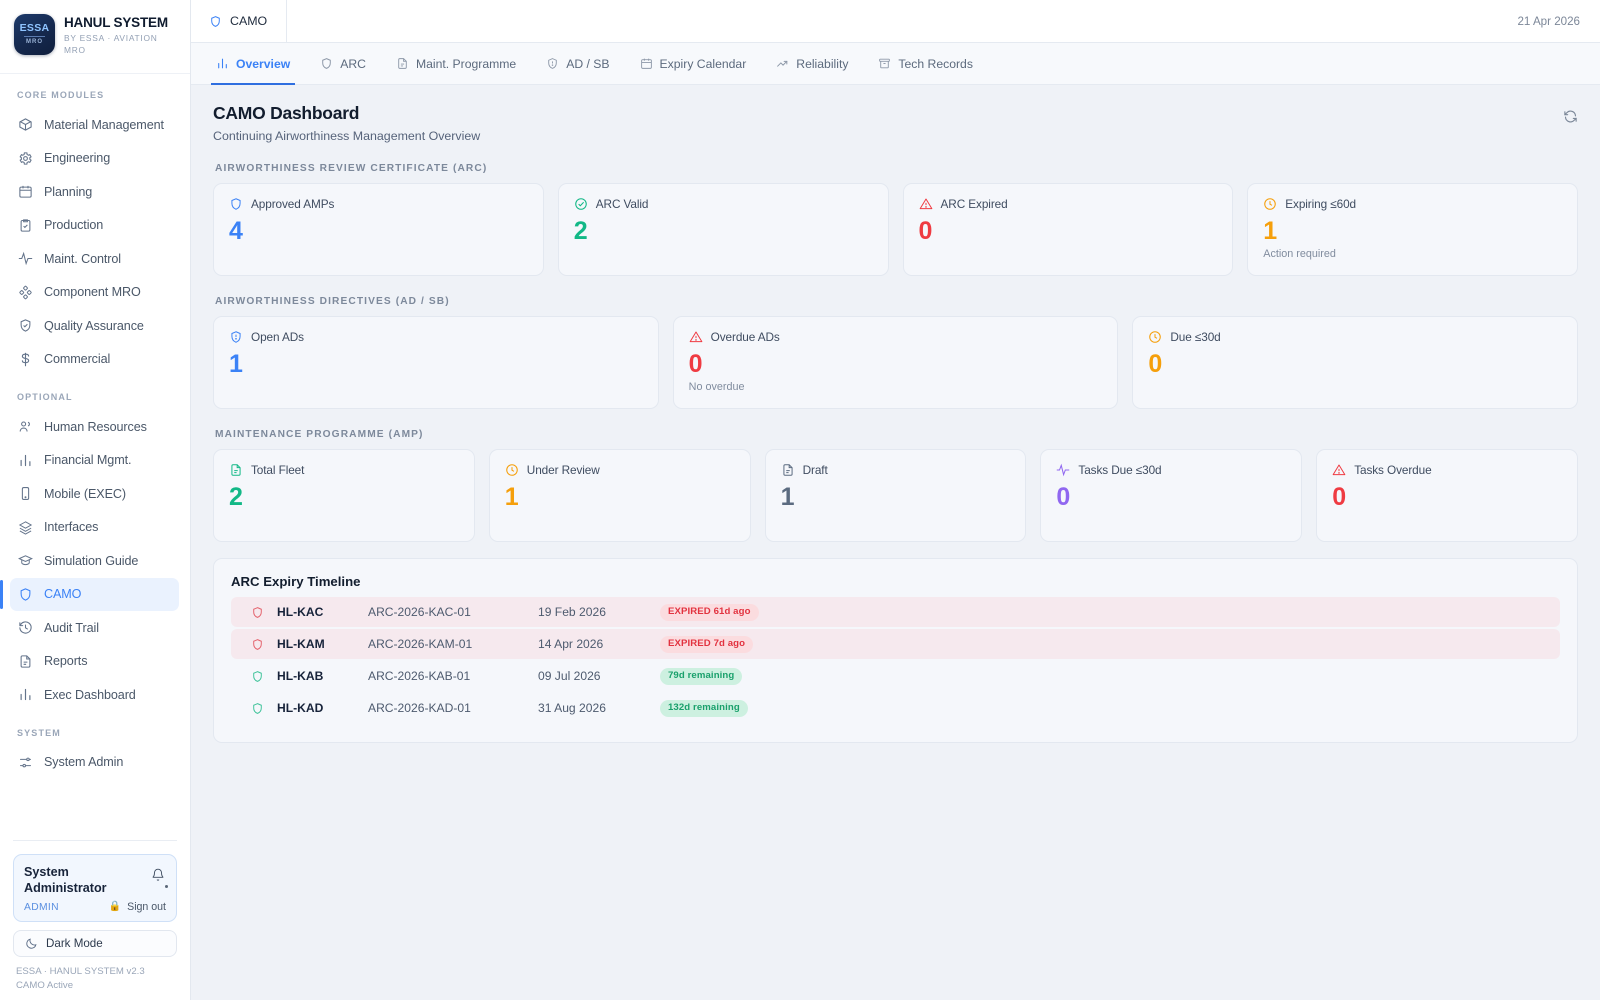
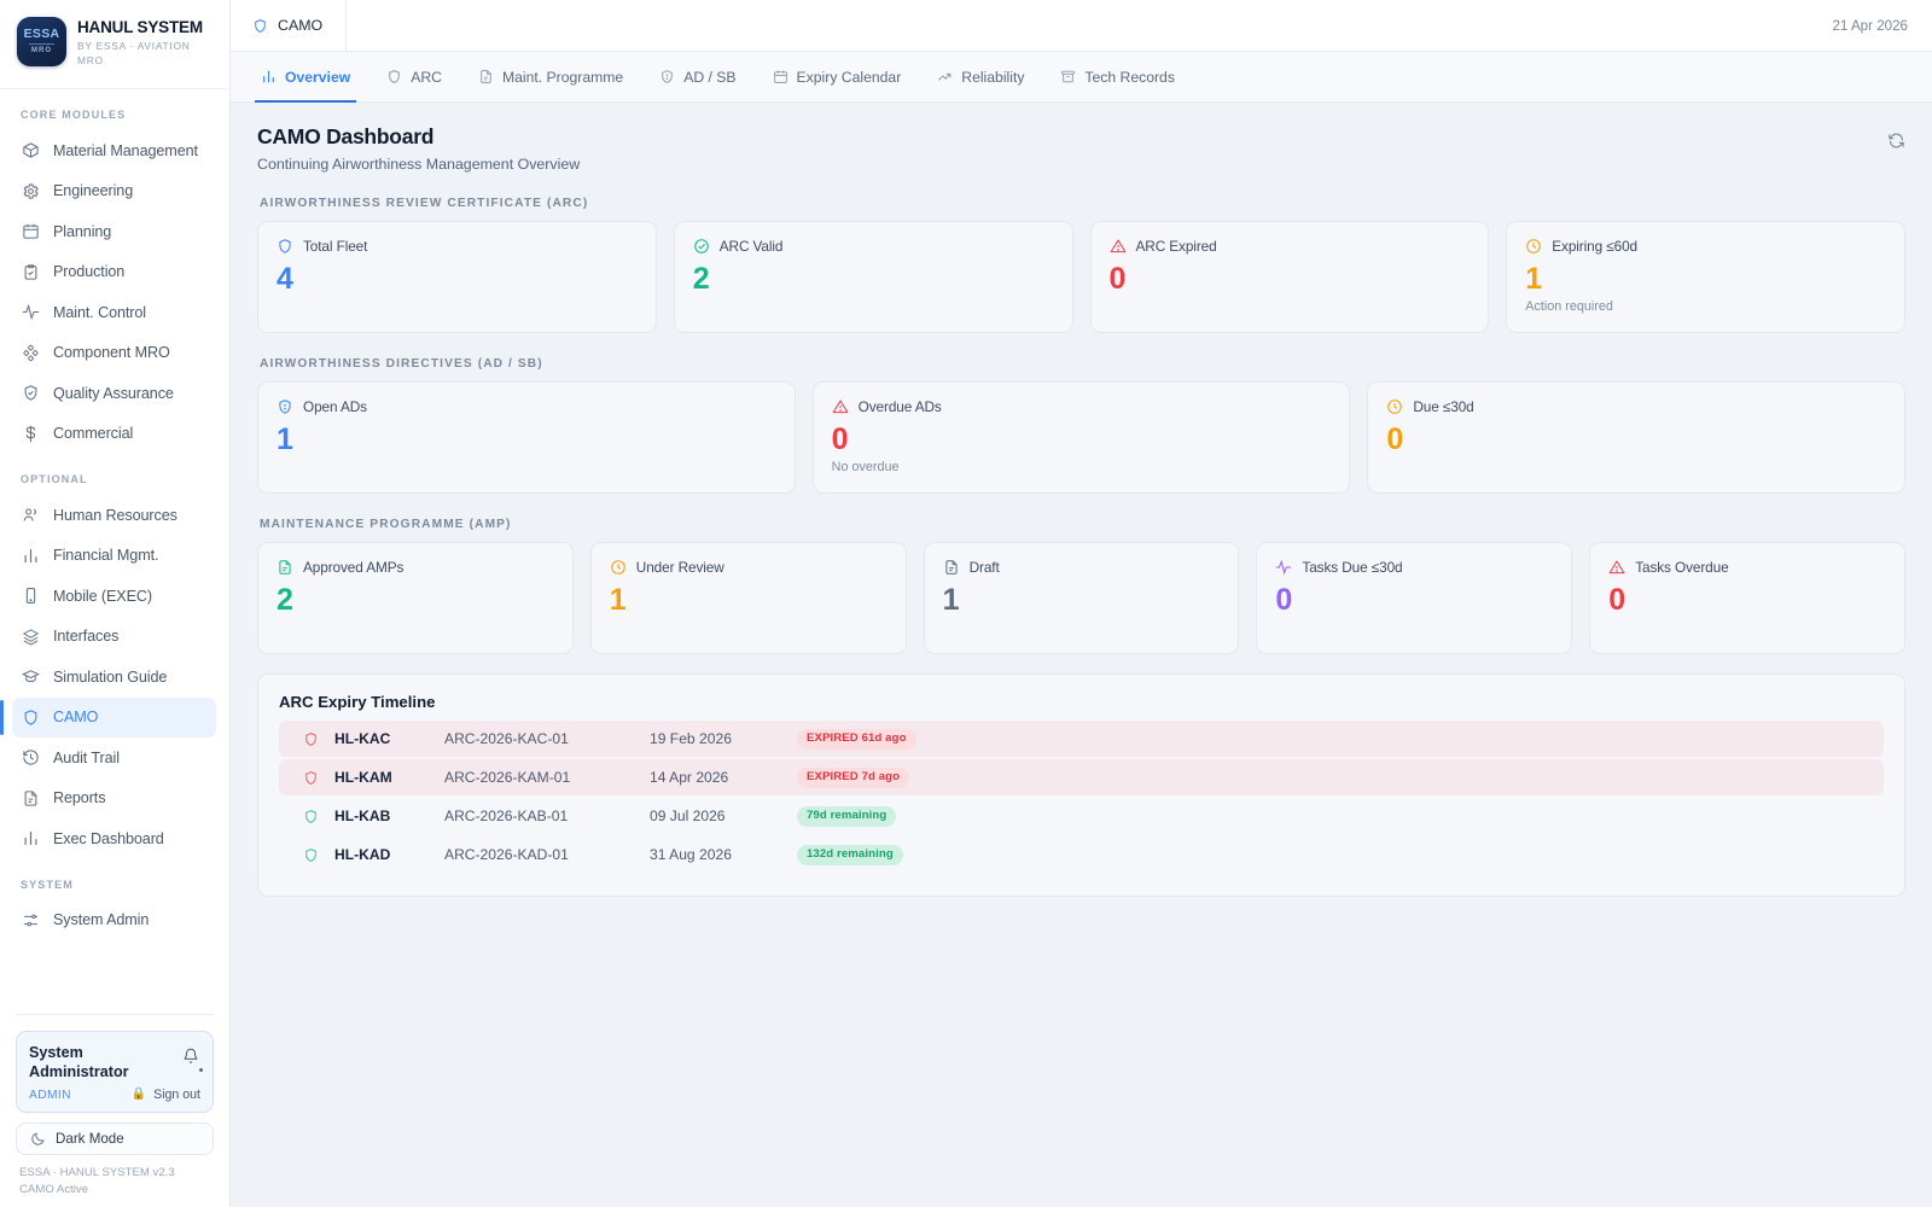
  ESSA
  HANUL SYSTEM
  BY ESSA · AVIATION MRO
  CORE MODULES
  Material Management
  Engineering
  Planning
  Production
  Maint. Control
  Component MRO
  Quality Assurance
  Commercial
  OPTIONAL
  Human Resources
  Financial Mgmt.
  Mobile (EXEC)
  Interfaces
  Simulation Guide
  CAMO
  Audit Trail
  Reports
  Exec Dashboard
  SYSTEM
  System Admin
  System Administrator
  ADMIN
  🔒
  Sign out
  Dark Mode
  ESSA · HANUL SYSTEM v2.3
  CAMO Active
  CAMO
  21 Apr 2026
  Overview
  ARC
  Maint. Programme
  AD / SB
  Expiry Calendar
  Reliability
  Tech Records
  CAMO Dashboard
  Continuing Airworthiness Management Overview
  AIRWORTHINESS REVIEW CERTIFICATE (ARC)
- Approved AMPs
+ Total Fleet
  4
  ARC Valid
  2
  ARC Expired
  0
  Expiring ≤60d
  1
  Action required
  AIRWORTHINESS DIRECTIVES (AD / SB)
  Open ADs
  1
  Overdue ADs
  0
  No overdue
  Due ≤30d
  0
  MAINTENANCE PROGRAMME (AMP)
- Total Fleet
+ Approved AMPs
  2
  Under Review
  1
  Draft
  1
  Tasks Due ≤30d
  0
  Tasks Overdue
  0
  ARC Expiry Timeline
  HL-KAC
  ARC-2026-KAC-01
  19 Feb 2026
  EXPIRED 61d ago
  HL-KAM
  ARC-2026-KAM-01
  14 Apr 2026
  EXPIRED 7d ago
  HL-KAB
  ARC-2026-KAB-01
  09 Jul 2026
  79d remaining
  HL-KAD
  ARC-2026-KAD-01
  31 Aug 2026
  132d remaining
